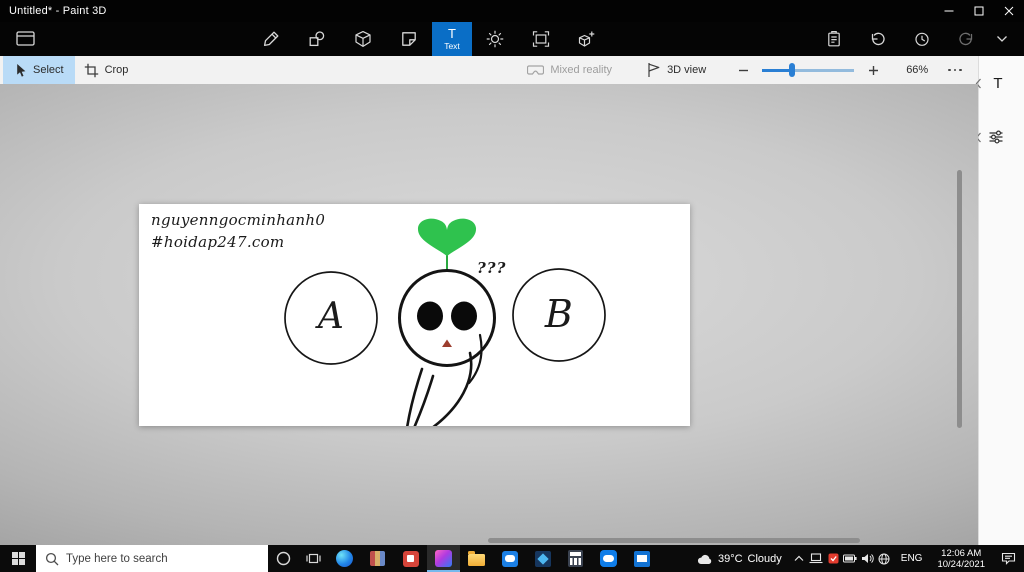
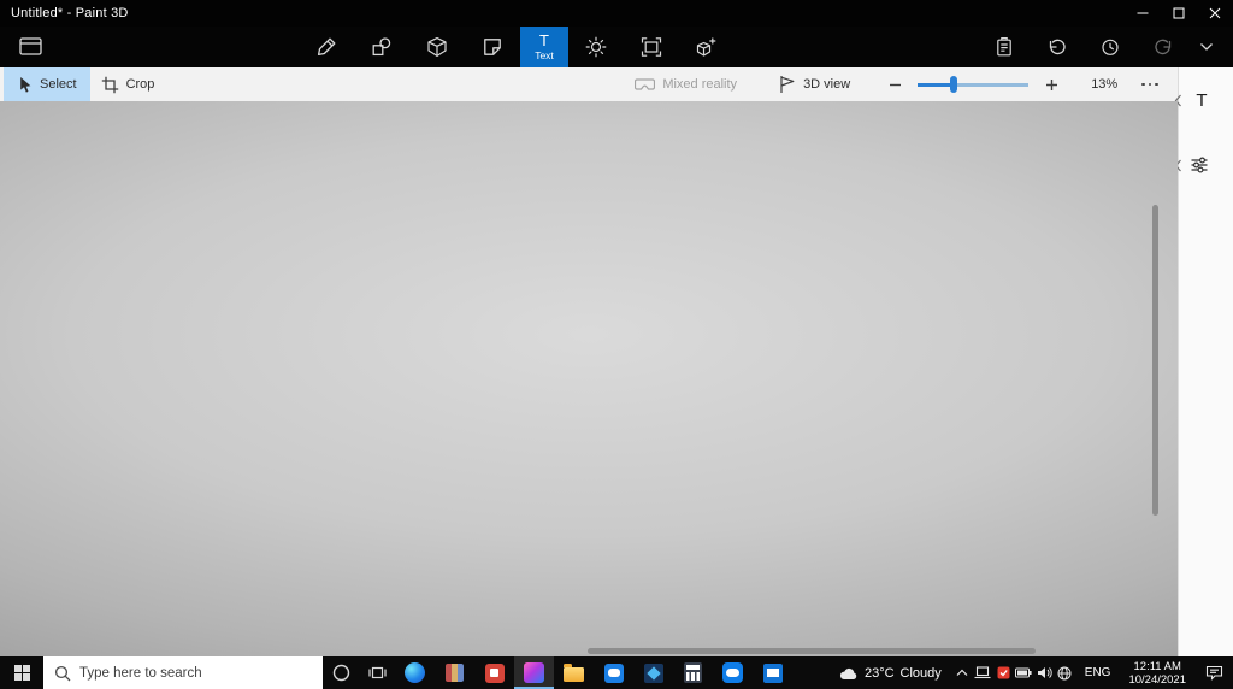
  Untitled* - Paint 3D
  T
  Text
  Select
  Crop
  Mixed reality
  3D view
- 66%
+ 13%
- nguyenngocminhanh0
- #hoidap247.com
- A
- B
- ???
  T
  Type here to search
- 39°C
+ 23°C
  Cloudy
  ENG
- 12:06 AM
+ 12:11 AM
  10/24/2021
